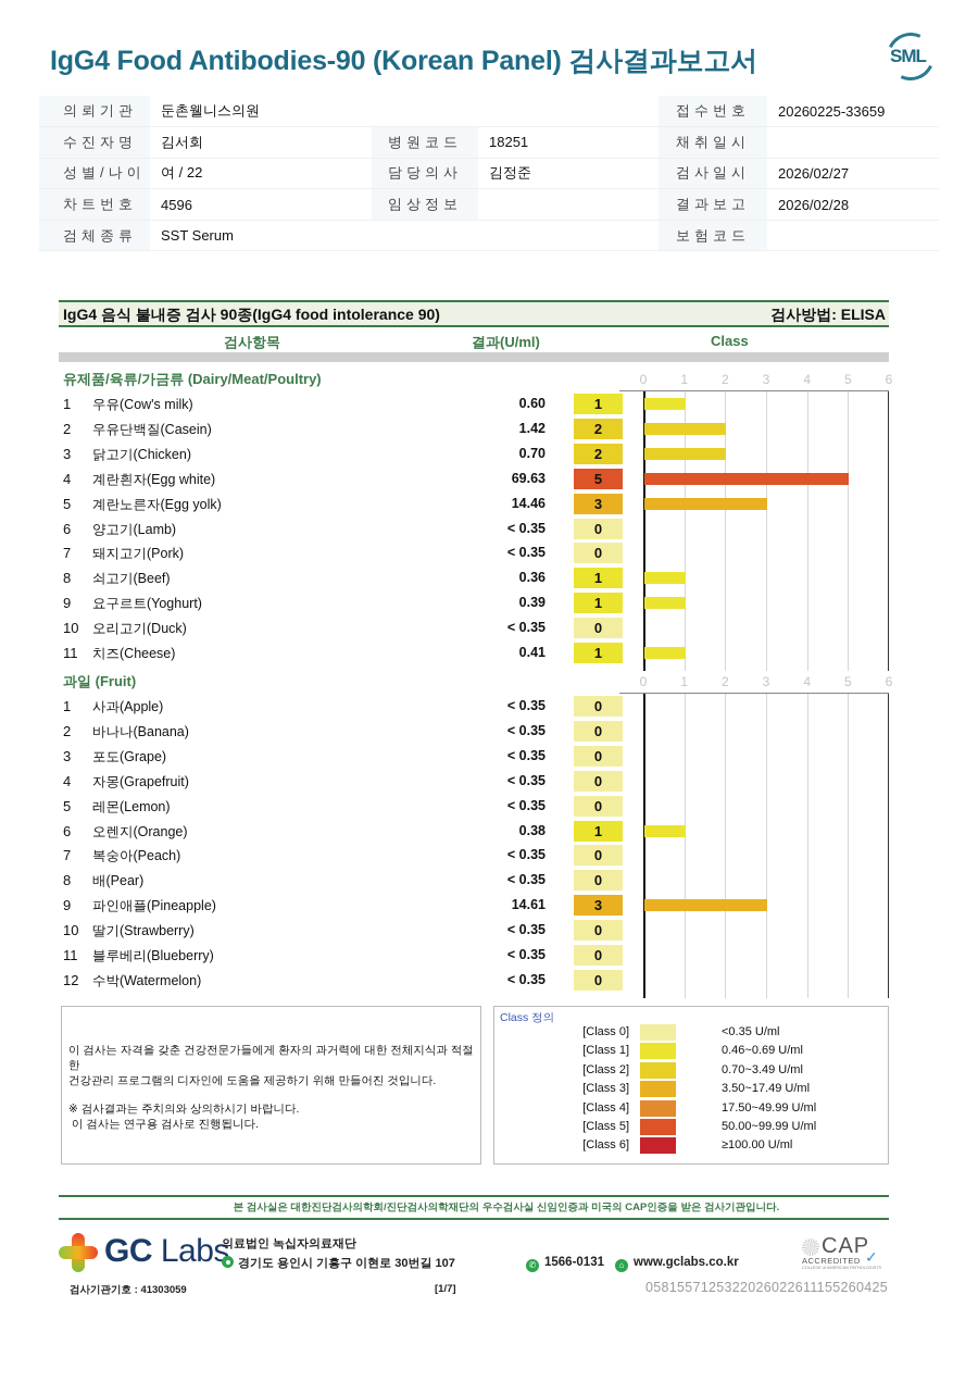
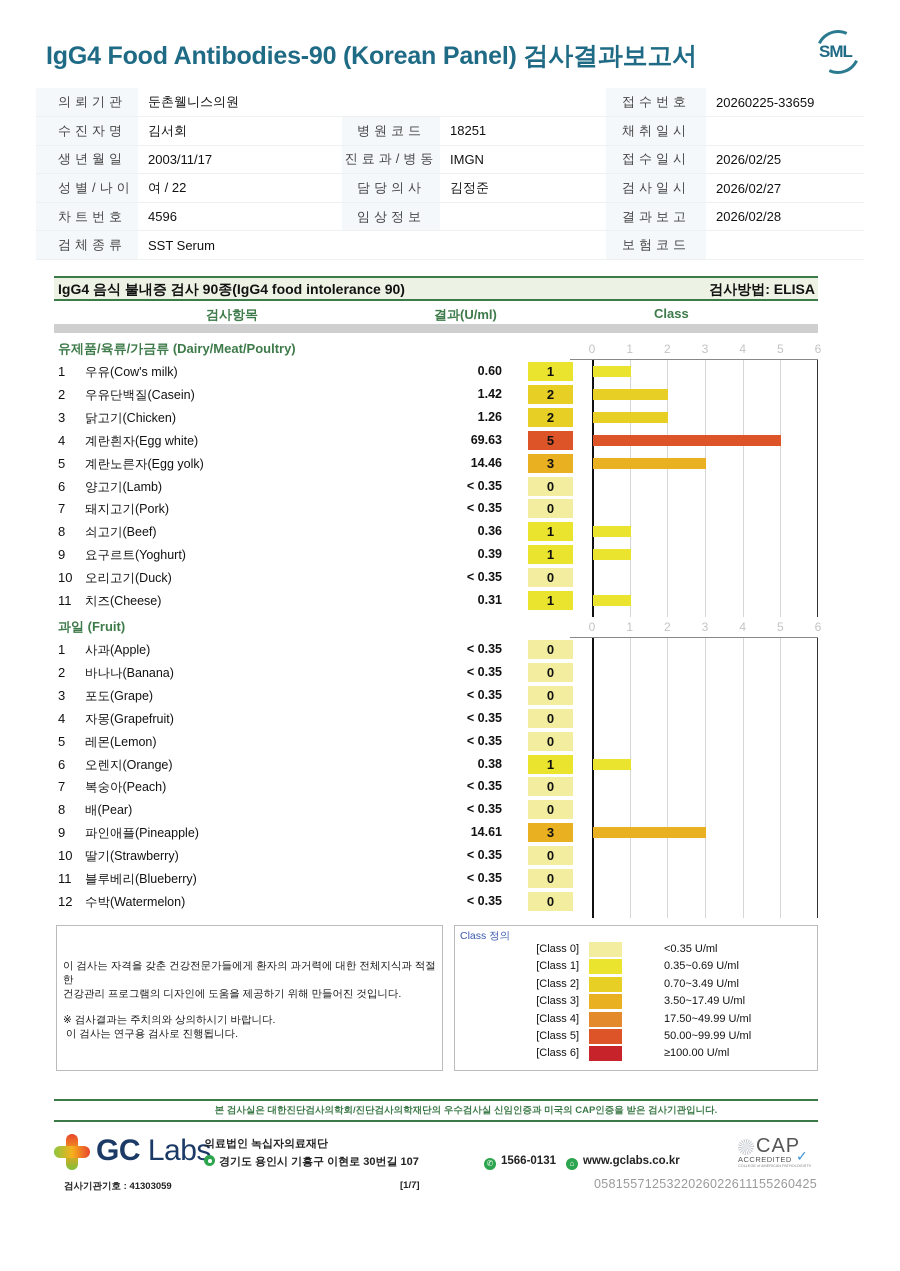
  IgG4 Food Antibodies-90 (Korean Panel) 검사결과보고서
  SML
  의뢰기관	둔촌웰니스의원			접수번호	20260225-33659
  수진자명	김서회	병원코드	18251	채취일시
+ 생년월일	2003/11/17	진료과/병동	IMGN	접수일시	2026/02/25
  성별/나이	여 / 22	담당의사	김정준	검사일시	2026/02/27
  차트번호	4596	임상정보		결과보고	2026/02/28
  검체종류	SST Serum			보험코드
  IgG4 음식 불내증 검사 90종(IgG4 food intolerance 90)
  검사방법: ELISA
  검사항목
  결과(U/ml)
  Class
  유제품/육류/가금류 (Dairy/Meat/Poultry)
  0
  1
  2
  3
  4
  5
  6
  1
  우유(Cow's milk)
  0.60
  1
  2
  우유단백질(Casein)
  1.42
  2
  3
  닭고기(Chicken)
- 0.70
+ 1.26
  2
  4
  계란흰자(Egg white)
  69.63
  5
  5
  계란노른자(Egg yolk)
  14.46
  3
  6
  양고기(Lamb)
  < 0.35
  0
  7
  돼지고기(Pork)
  < 0.35
  0
  8
  쇠고기(Beef)
  0.36
  1
  9
  요구르트(Yoghurt)
  0.39
  1
  10
  오리고기(Duck)
  < 0.35
  0
  11
  치즈(Cheese)
- 0.41
+ 0.31
  1
  과일 (Fruit)
  0
  1
  2
  3
  4
  5
  6
  1
  사과(Apple)
  < 0.35
  0
  2
  바나나(Banana)
  < 0.35
  0
  3
  포도(Grape)
  < 0.35
  0
  4
  자몽(Grapefruit)
  < 0.35
  0
  5
  레몬(Lemon)
  < 0.35
  0
  6
  오렌지(Orange)
  0.38
  1
  7
  복숭아(Peach)
  < 0.35
  0
  8
  배(Pear)
  < 0.35
  0
  9
  파인애플(Pineapple)
  14.61
  3
  10
  딸기(Strawberry)
  < 0.35
  0
  11
  블루베리(Blueberry)
  < 0.35
  0
  12
  수박(Watermelon)
  < 0.35
  0
  이 검사는 자격을 갖춘 건강전문가들에게 환자의 과거력에 대한 전체지식과 적절한
  건강관리 프로그램의 디자인에 도움을 제공하기 위해 만들어진 것입니다.
  ※ 검사결과는 주치의와 상의하시기 바랍니다.
  이 검사는 연구용 검사로 진행됩니다.
  Class 정의
  [Class 0]
  <0.35 U/ml
  [Class 1]
- 0.46~0.69 U/ml
+ 0.35~0.69 U/ml
  [Class 2]
  0.70~3.49 U/ml
  [Class 3]
  3.50~17.49 U/ml
  [Class 4]
  17.50~49.99 U/ml
  [Class 5]
  50.00~99.99 U/ml
  [Class 6]
  ≥100.00 U/ml
  본 검사실은 대한진단검사의학회/진단검사의학재단의 우수검사실 신임인증과 미국의 CAP인증을 받은 검사기관입니다.
  GC Labs
  의료법인 녹십자의료재단
  경기도 용인시 기흥구 이현로 30번길 107
  ✆ 1566-0131
  ⌂ www.gclabs.co.kr
  CAP
  ACCREDITED
  ✓
  검사기관기호 : 41303059
  [1/7]
  0581557125322026022611155260425
